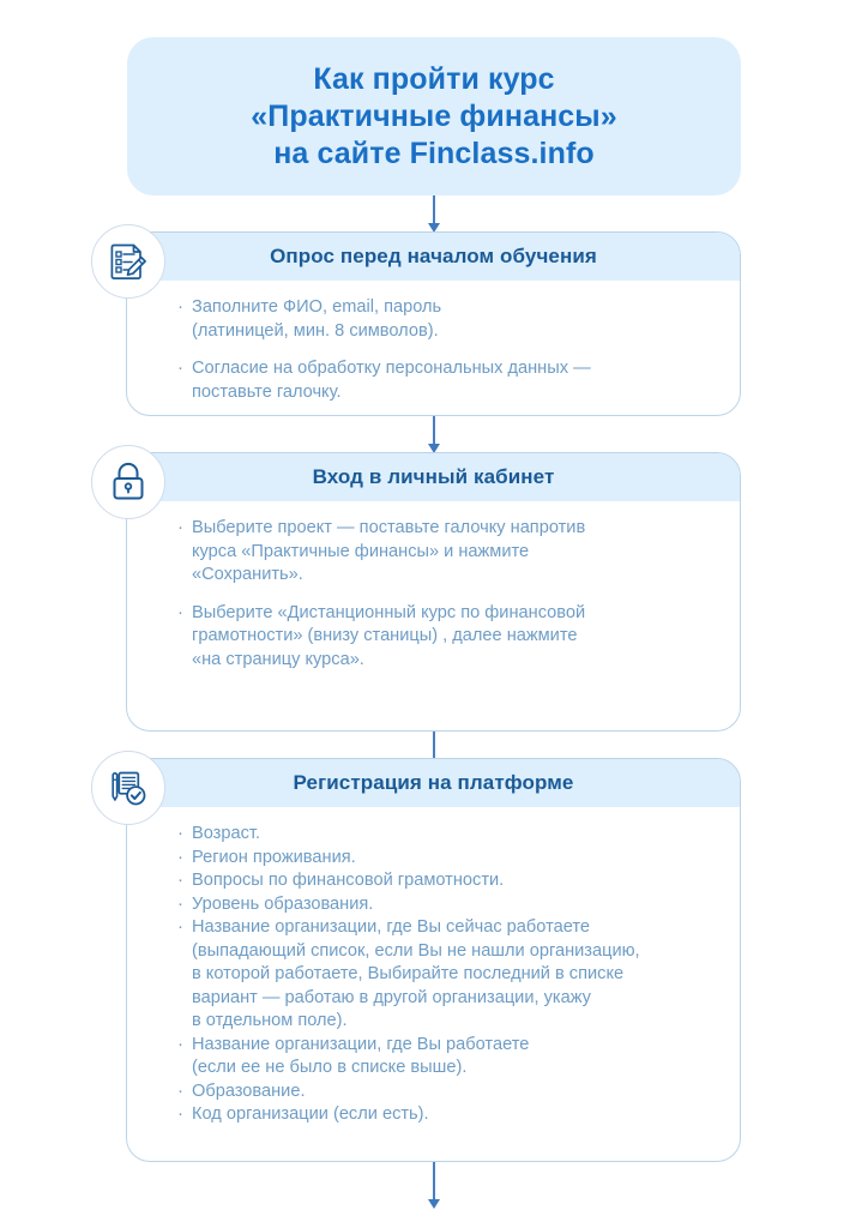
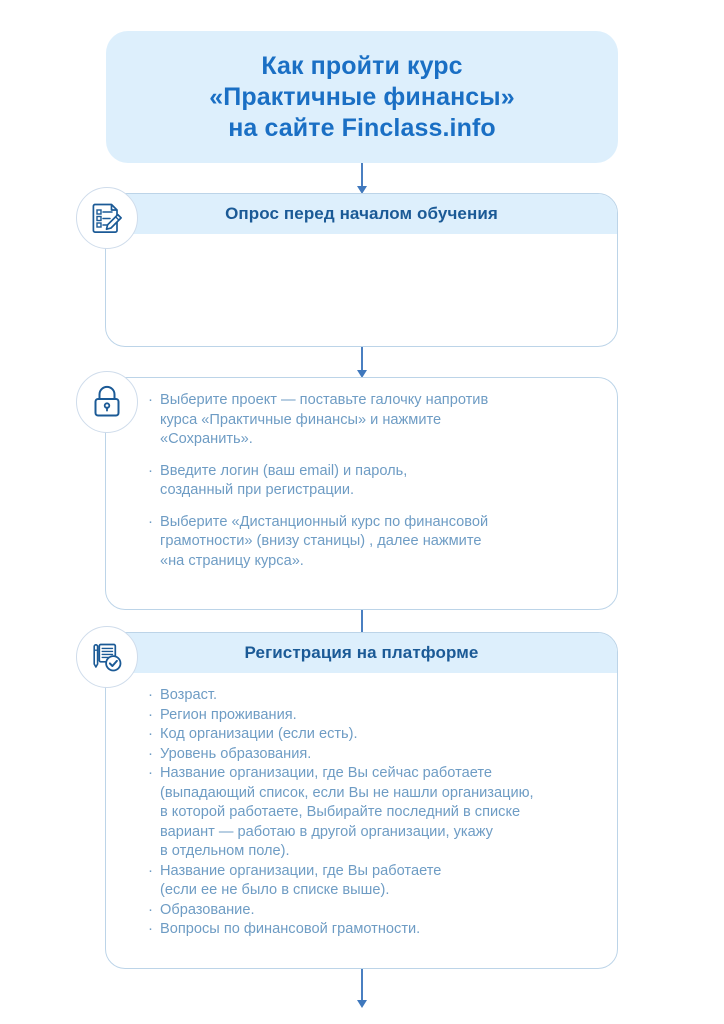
  Как пройти курс
  «Практичные финансы»
  на сайте Finclass.info
  Опрос перед началом обучения
- Заполните ФИО, email, пароль
- (латиницей, мин. 8 символов).
- Согласие на обработку персональных данных —
- поставьте галочку.
- Вход в личный кабинет
  Выберите проект — поставьте галочку напротив
  курса «Практичные финансы» и нажмите
  «Сохранить».
+ Введите логин (ваш email) и пароль,
+ созданный при регистрации.
  Выберите «Дистанционный курс по финансовой
  грамотности» (внизу станицы) , далее нажмите
  «на страницу курса».
  Регистрация на платформе
  Возраст.
  Регион проживания.
- Вопросы по финансовой грамотности.
+ Код организации (если есть).
  Уровень образования.
  Название организации, где Вы сейчас работаете
  (выпадающий список, если Вы не нашли организацию,
  в которой работаете, Выбирайте последний в списке
  вариант — работаю в другой организации, укажу
  в отдельном поле).
  Название организации, где Вы работаете
  (если ее не было в списке выше).
  Образование.
- Код организации (если есть).
+ Вопросы по финансовой грамотности.
